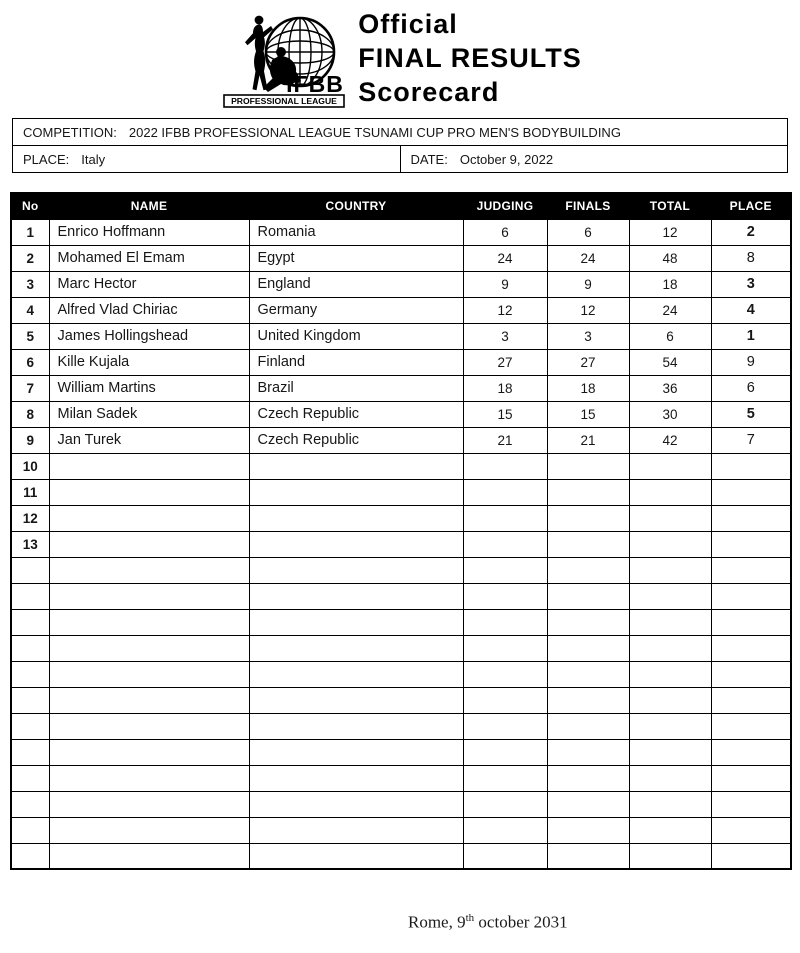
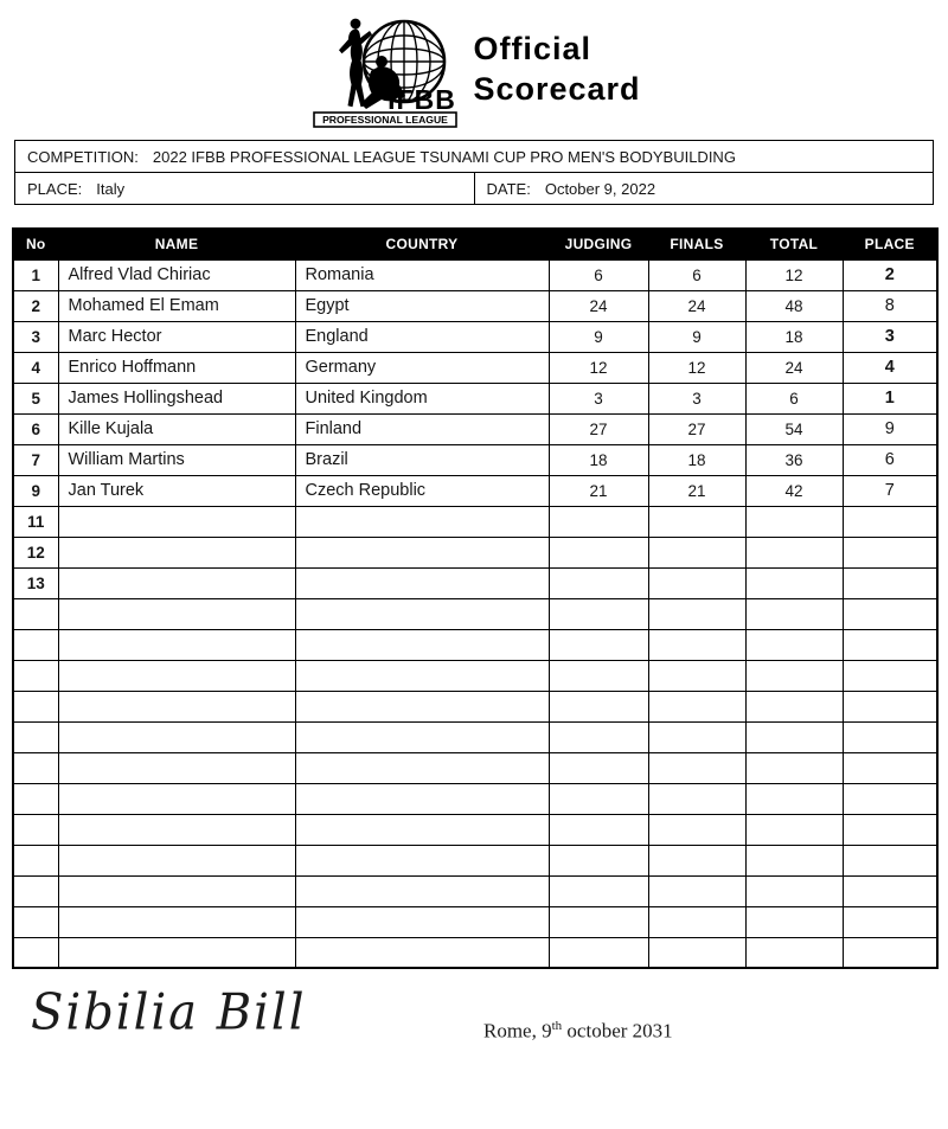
  IFBB
  PROFESSIONAL LEAGUE
  Official
- FINAL RESULTS
  Scorecard
  COMPETITION: 2022 IFBB PROFESSIONAL LEAGUE TSUNAMI CUP PRO MEN'S BODYBUILDING
  PLACE: Italy	DATE: October 9, 2022
  No	NAME	COUNTRY	JUDGING	FINALS	TOTAL	PLACE
- 1	Enrico Hoffmann	Romania	6	6	12	2
+ 1	Alfred Vlad Chiriac	Romania	6	6	12	2
  2	Mohamed El Emam	Egypt	24	24	48	8
  3	Marc Hector	England	9	9	18	3
- 4	Alfred Vlad Chiriac	Germany	12	12	24	4
+ 4	Enrico Hoffmann	Germany	12	12	24	4
  5	James Hollingshead	United Kingdom	3	3	6	1
  6	Kille Kujala	Finland	27	27	54	9
  7	William Martins	Brazil	18	18	36	6
- 8	Milan Sadek	Czech Republic	15	15	30	5
  9	Jan Turek	Czech Republic	21	21	42	7
- 10
  11
  12
  13
+ Sibilia Bill
  Rome, 9th october 2031
